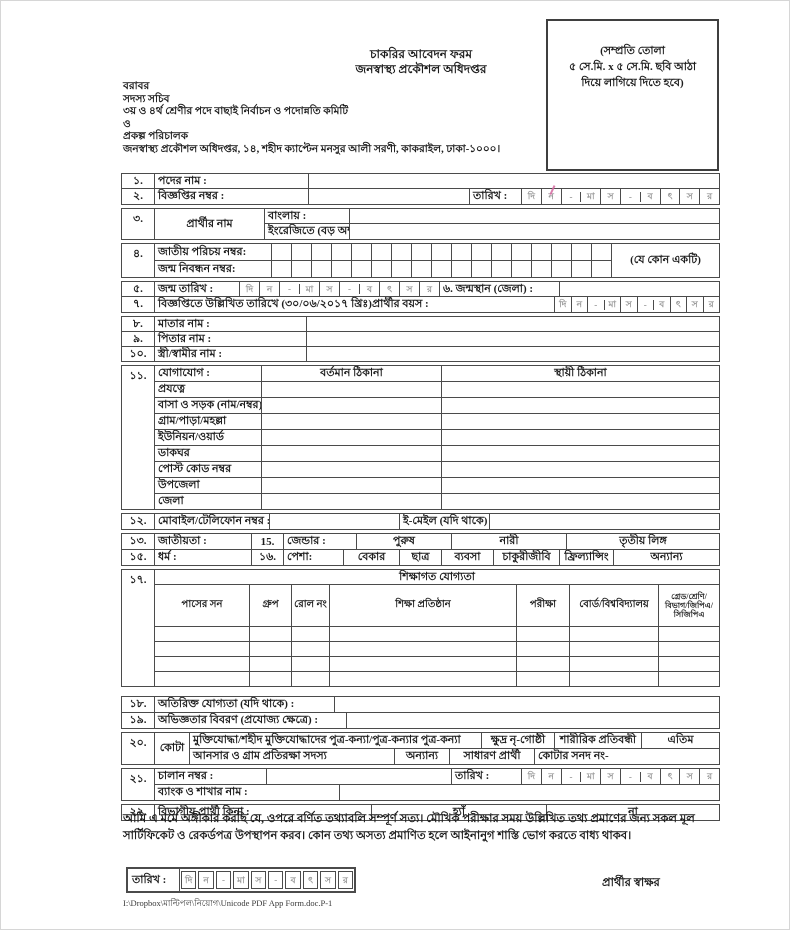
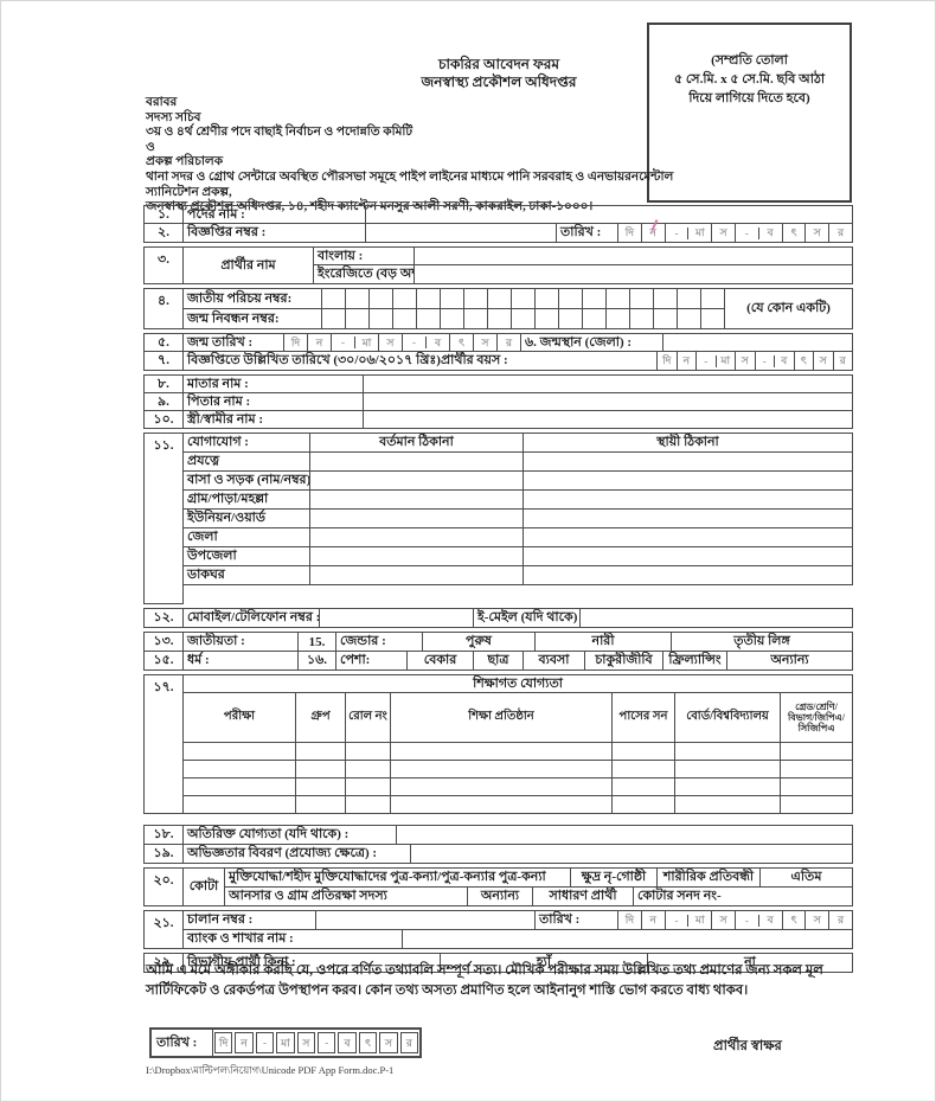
  চাকরির আবেদন ফরম
  জনস্বাস্থ্য প্রকৌশল অধিদপ্তর
  (সম্প্রতি তোলা
  ৫ সে.মি. x ৫ সে.মি. ছবি আঠা
  দিয়ে লাগিয়ে দিতে হবে)
  বরাবর
  সদস্য সচিব
  ৩য় ও ৪র্থ শ্রেণীর পদে বাছাই নির্বাচন ও পদোন্নতি কমিটি
  ও
  প্রকল্প পরিচালক
+ থানা সদর ও গ্রোথ সেন্টারে অবস্থিত পৌরসভা সমূহে পাইপ লাইনের মাধ্যমে পানি সরবরাহ ও এনভায়রনমেন্টাল স্যানিটেশন প্রকল্প,
  জনস্বাস্থ্য প্রকৌশল অধিদপ্তর, ১৪, শহীদ ক্যাপ্টেন মনসুর আলী সরণী, কাকরাইল, ঢাকা-১০০০।
  ১.
  পদের নাম :
  ২.
  বিজ্ঞপ্তির নম্বর :
  তারিখ :
  দি
  ন
  -
  মা
  স
  -
  ব
  ৎ
  স
  র
  ৩.
  প্রার্থীর নাম
  বাংলায় :
  ৪.
  জাতীয় পরিচয় নম্বর:
  জন্ম নিবন্ধন নম্বর:
  (যে কোন একটি)
  ৫.
  জন্ম তারিখ :
  দি
  ন
  -
  মা
  স
  -
  ব
  ৎ
  স
  র
  ৬. জন্মস্থান (জেলা) :
  ৭.
  বিজ্ঞপ্তিতে উল্লিখিত তারিখে (৩০/০৬/২০১৭ খ্রিঃ)প্রার্থীর বয়স :
  দি
  ন
  -
  মা
  স
  -
  ব
  ৎ
  স
  র
  ৮.
  মাতার নাম :
  ৯.
  পিতার নাম :
  ১০.
  স্ত্রী/স্বামীর নাম :
  ১১.
  যোগাযোগ :
  বর্তমান ঠিকানা
  স্থায়ী ঠিকানা
  প্রযত্নে
  বাসা ও সড়ক (নাম/নম্বর)
  গ্রাম/পাড়া/মহল্লা
  ইউনিয়ন/ওয়ার্ড
- ডাকঘর
+ জেলা
- পোস্ট কোড নম্বর
  উপজেলা
- জেলা
+ ডাকঘর
  ১২.
  মোবাইল/টেলিফোন নম্বর :
  ই-মেইল (যদি থাকে)
  ১৩.
  জাতীয়তা :
  15.
  জেন্ডার :
  পুরুষ
  নারী
  তৃতীয় লিঙ্গ
  ১৫.
  ধর্ম :
  ১৬.
  পেশা:
  বেকার
  ছাত্র
  ব্যবসা
  চাকুরীজীবি
  ফ্রিল্যান্সিং
  অন্যান্য
  ১৭.
  শিক্ষাগত যোগ্যতা
- পাসের সন
+ পরীক্ষা
  গ্রুপ
  রোল নং
  শিক্ষা প্রতিষ্ঠান
- পরীক্ষা
+ পাসের সন
  বোর্ড/বিশ্ববিদ্যালয়
  গ্রেড/শ্রেণি/বিভাগ/জিপিএ/সিজিপিএ
  ১৮.
  অতিরিক্ত যোগ্যতা (যদি থাকে) :
  ১৯.
  অভিজ্ঞতার বিবরণ (প্রযোজ্য ক্ষেত্রে) :
  ২০.
  কোটা
  মুক্তিযোদ্ধা/শহীদ মুক্তিযোদ্ধাদের পুত্র-কন্যা/পুত্র-কন্যার পুত্র-কন্যা
  ক্ষুদ্র নৃ-গোষ্ঠী
  শারীরিক প্রতিবন্ধী
  এতিম
  আনসার ও গ্রাম প্রতিরক্ষা সদস্য
  অন্যান্য
  সাধারণ প্রার্থী
  কোটার সনদ নং-
  ২১.
  চালান নম্বর :
  তারিখ :
  দি
  ন
  -
  মা
  স
  -
  ব
  ৎ
  স
  র
  ব্যাংক ও শাখার নাম :
  ২২.
  বিভাগীয় প্রার্থী কিনা :
  হ্যাঁ
  না
  আমি এ মর্মে অঙ্গীকার করছি যে, ওপরে বর্ণিত তথ্যাবলি সম্পূর্ণ সত্য। মৌখিক পরীক্ষার সময় উল্লিখিত তথ্য প্রমাণের জন্য সকল মূল সার্টিফিকেট ও রেকর্ডপত্র উপস্থাপন করব। কোন তথ্য অসত্য প্রমাণিত হলে আইনানুগ শাস্তি ভোগ করতে বাধ্য থাকব।
  তারিখ :
  দি
  ন
  -
  মা
  স
  -
  ব
  ৎ
  স
  র
  প্রার্থীর স্বাক্ষর
  I:\Dropbox\মাল্টিপল\নিয়োগ\Unicode PDF App Form.doc.P-1
